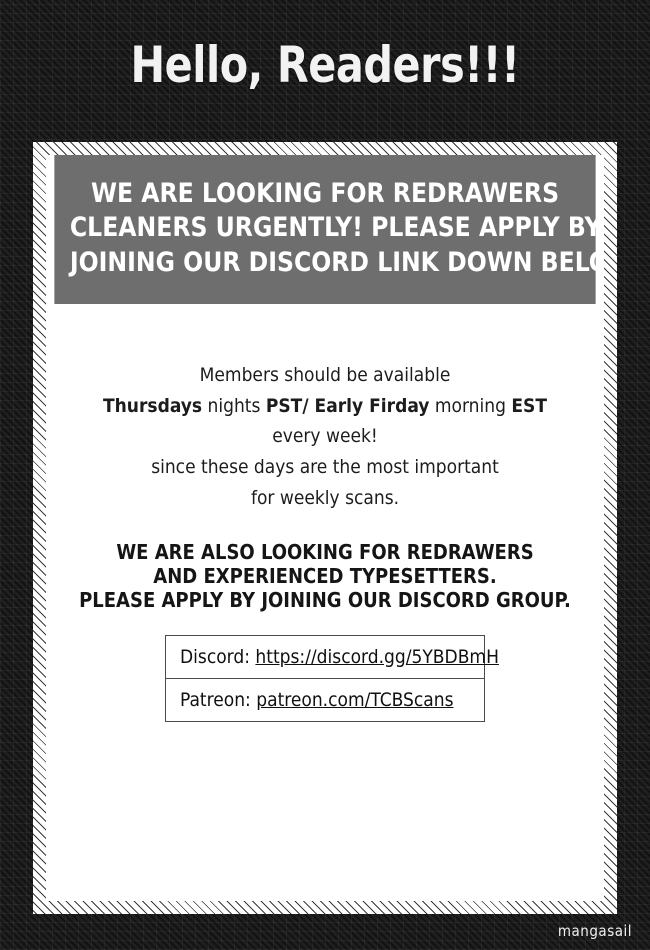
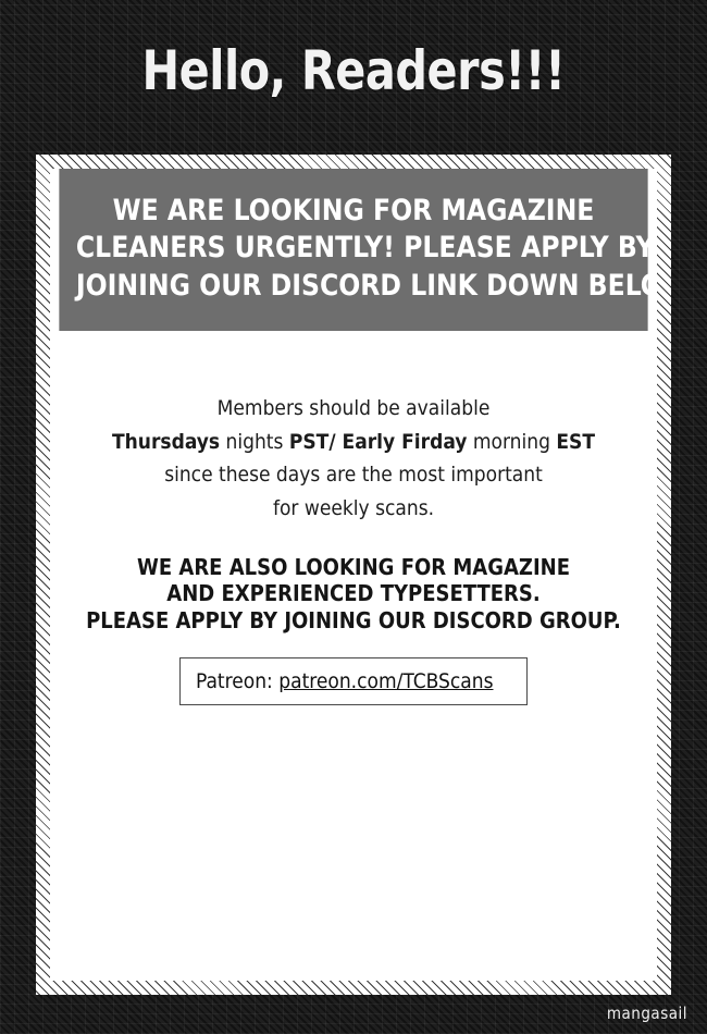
  Hello, Readers!!!
- WE ARE LOOKING FOR REDRAWERS
+ WE ARE LOOKING FOR MAGAZINE
  CLEANERS URGENTLY! PLEASE APPLY BY
  JOINING OUR DISCORD LINK DOWN BELO
  Members should be available
  Thursdays nights PST/ Early Firday morning EST
- every week!
  since these days are the most important
  for weekly scans.
- WE ARE ALSO LOOKING FOR REDRAWERS
+ WE ARE ALSO LOOKING FOR MAGAZINE
  AND EXPERIENCED TYPESETTERS.
  PLEASE APPLY BY JOINING OUR DISCORD GROUP.
- Discord: https://discord.gg/5YBDBmH
  Patreon: patreon.com/TCBScans
  mangasail
